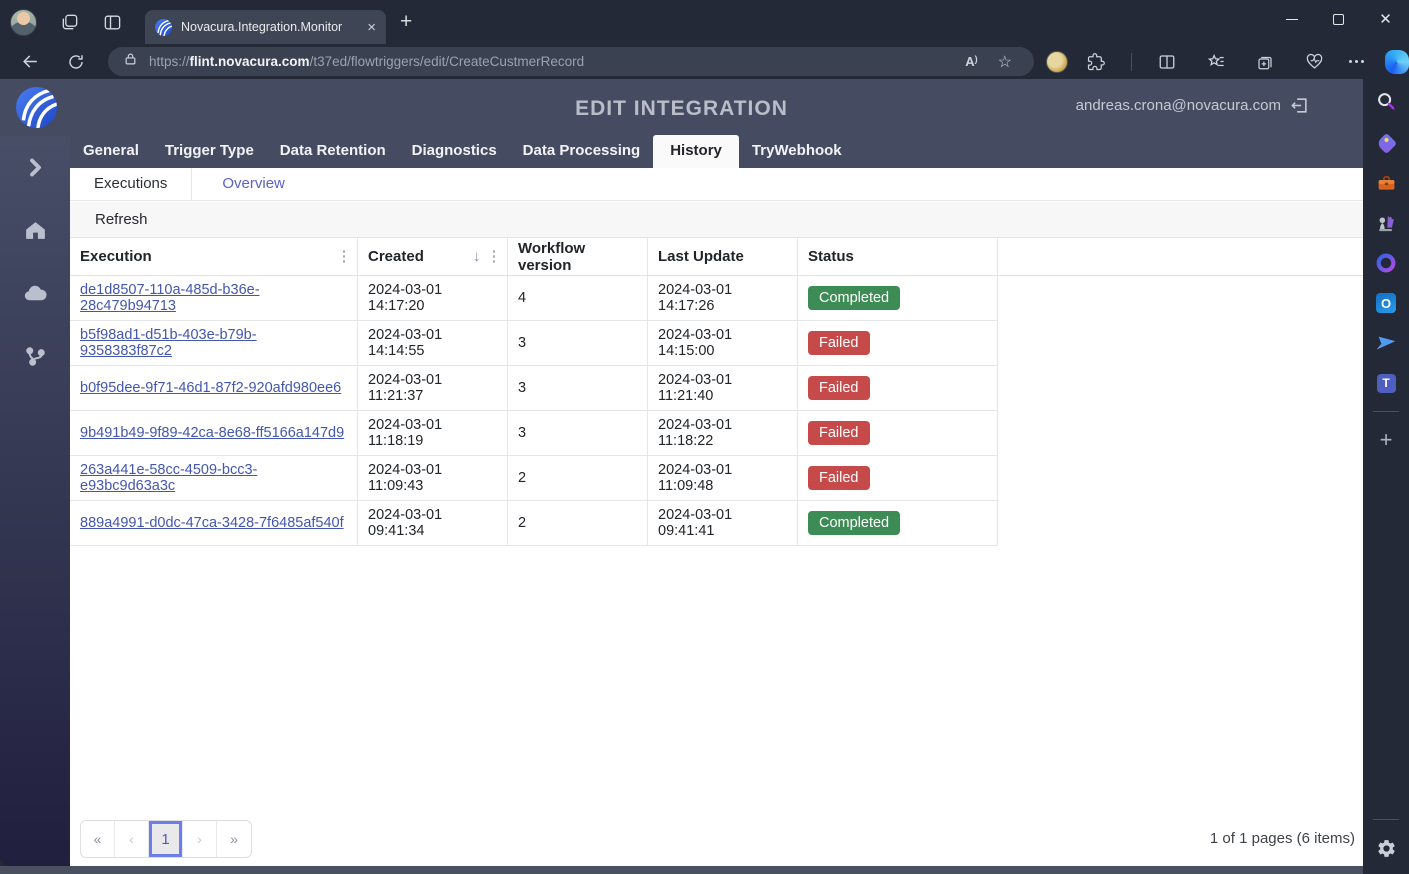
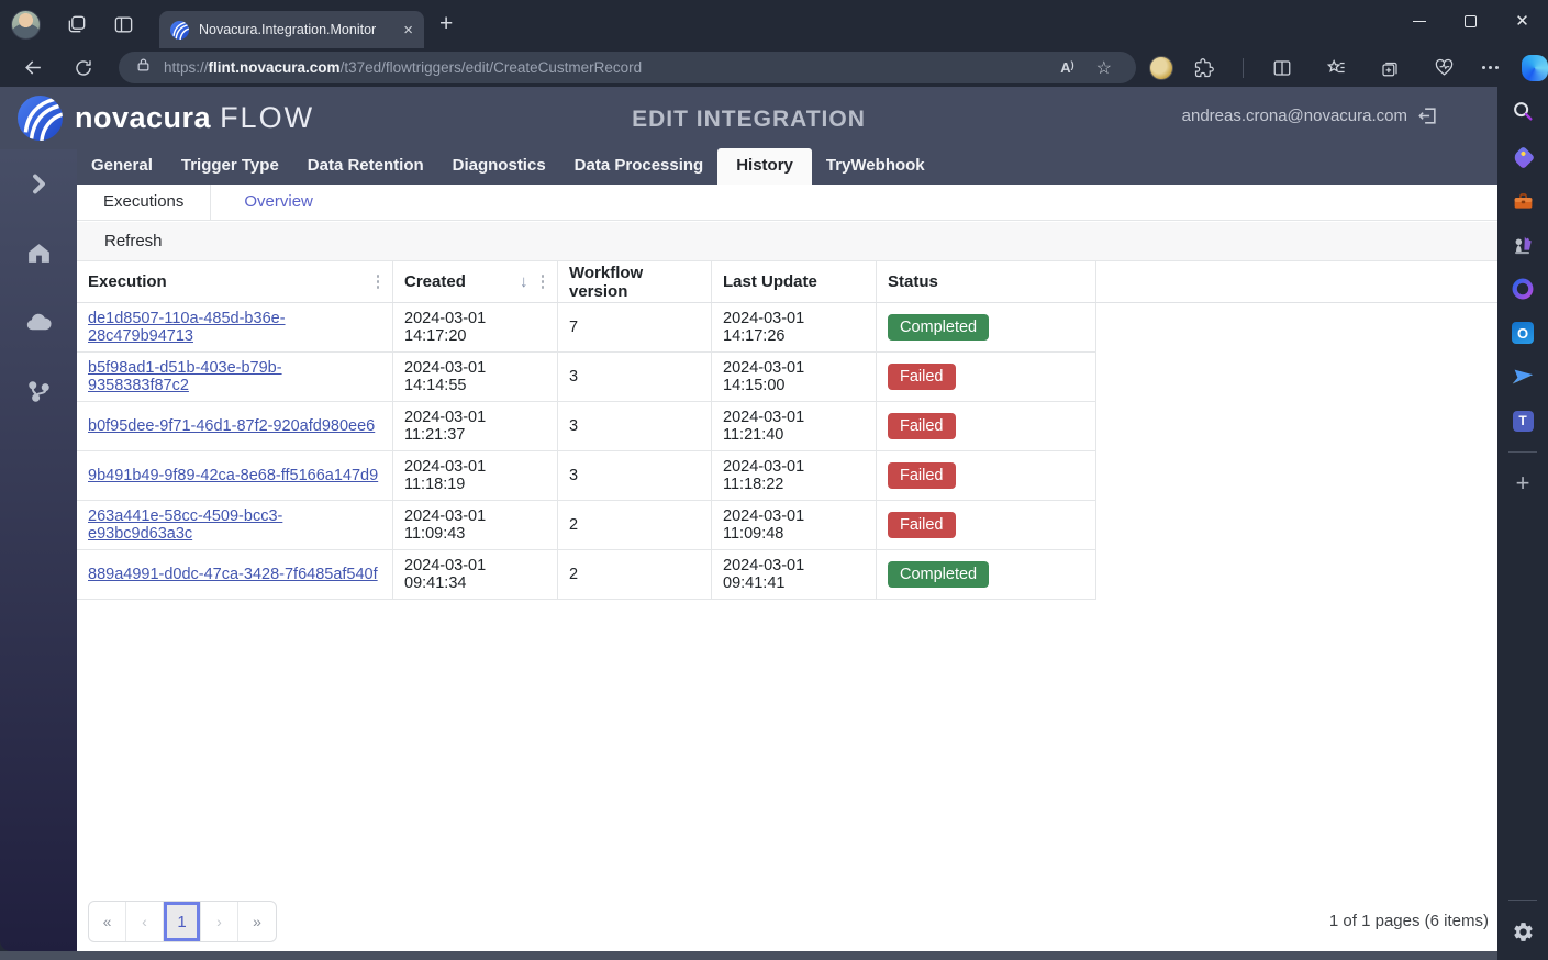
  Novacura.Integration.Monitor
  ×
  +
  ✕
  https://flint.novacura.com/t37ed/flowtriggers/edit/CreateCustmerRecord
  A)
  ☆
+ novacura FLOW
  EDIT INTEGRATION
  andreas.crona@novacura.com
  General
  Trigger Type
  Data Retention
  Diagnostics
  Data Processing
  History
  TryWebhook
  Executions
  Overview
  Refresh
  Execution
  Created
  ↓
  Workflow version
  Last Update
  Status
  de1d8507-110a-485d-b36e-28c479b94713
  2024-03-01 14:17:20
- 4
+ 7
  2024-03-01 14:17:26
  Completed
  b5f98ad1-d51b-403e-b79b-9358383f87c2
  2024-03-01 14:14:55
  3
  2024-03-01 14:15:00
  Failed
  b0f95dee-9f71-46d1-87f2-920afd980ee6
  2024-03-01 11:21:37
  3
  2024-03-01 11:21:40
  Failed
  9b491b49-9f89-42ca-8e68-ff5166a147d9
  2024-03-01 11:18:19
  3
  2024-03-01 11:18:22
  Failed
  263a441e-58cc-4509-bcc3-e93bc9d63a3c
  2024-03-01 11:09:43
  2
  2024-03-01 11:09:48
  Failed
  889a4991-d0dc-47ca-3428-7f6485af540f
  2024-03-01 09:41:34
  2
  2024-03-01 09:41:41
  Completed
  «
  ‹
  1
  ›
  »
  1 of 1 pages (6 items)
  O
  T
  +
